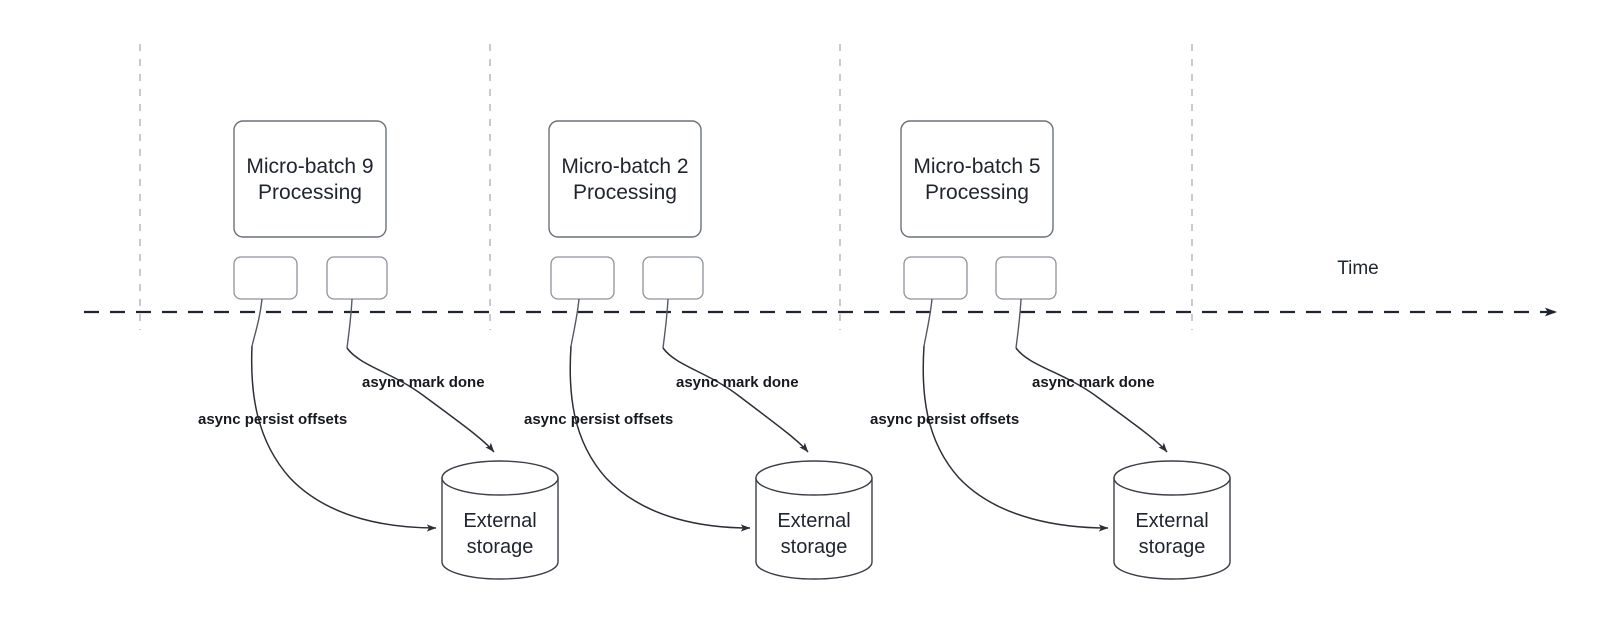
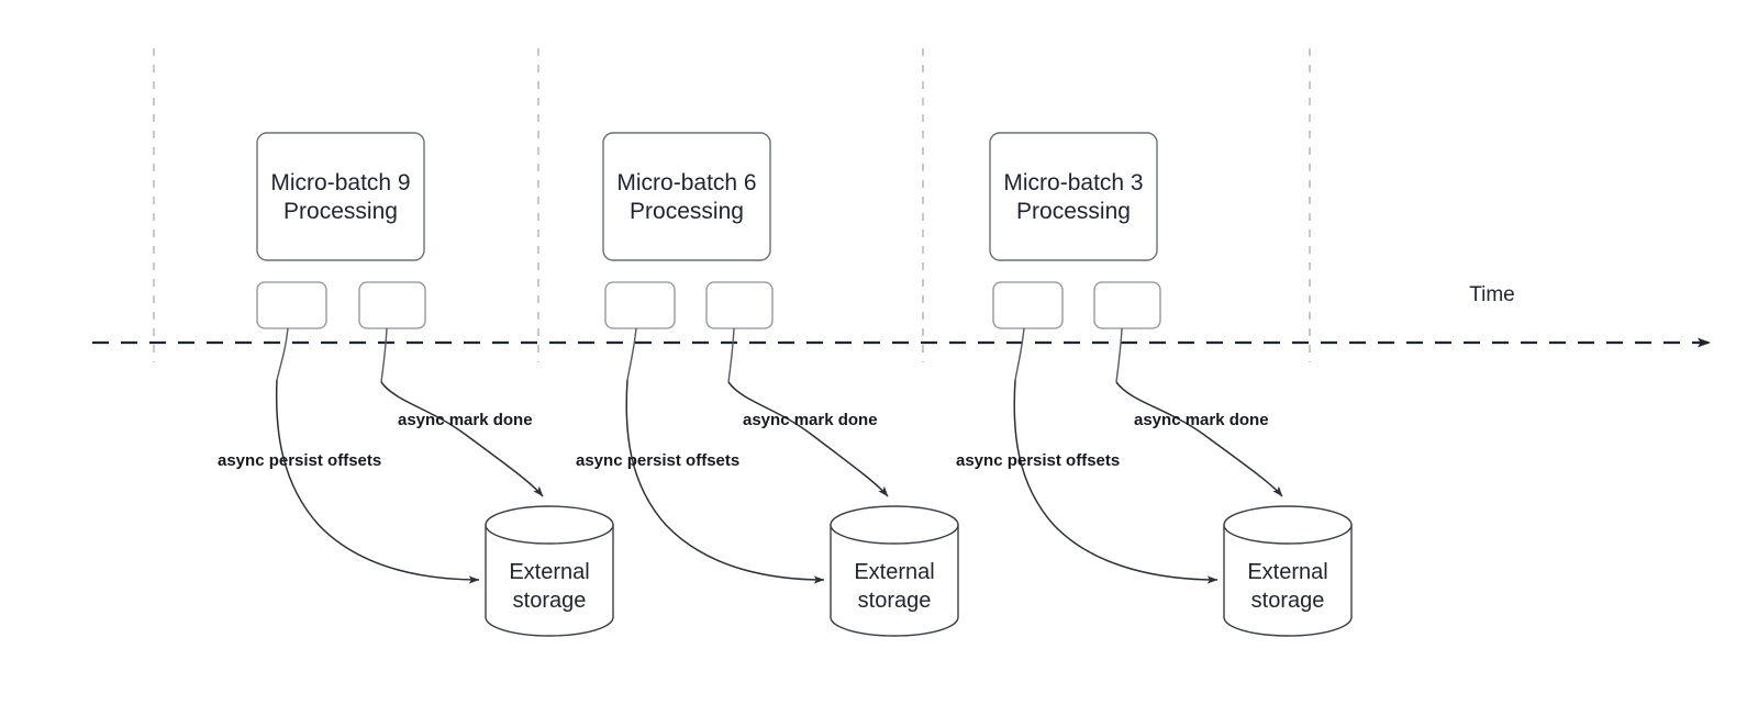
  Time
  Micro-batch 9
  Processing
  async persist offsets
  async mark done
  External
  storage
- Micro-batch 2
+ Micro-batch 6
  Processing
  async persist offsets
  async mark done
  External
  storage
- Micro-batch 5
+ Micro-batch 3
  Processing
  async persist offsets
  async mark done
  External
  storage
